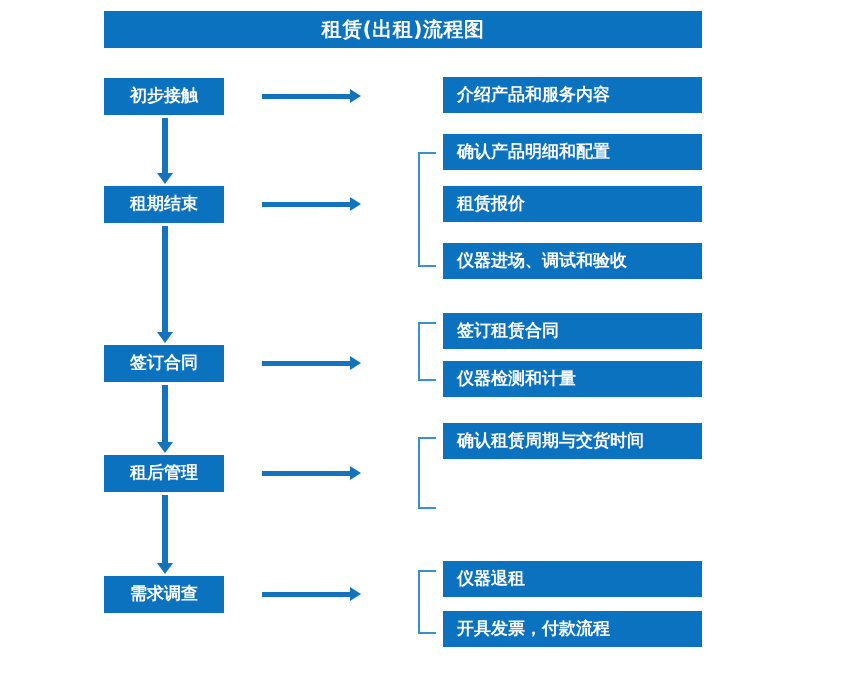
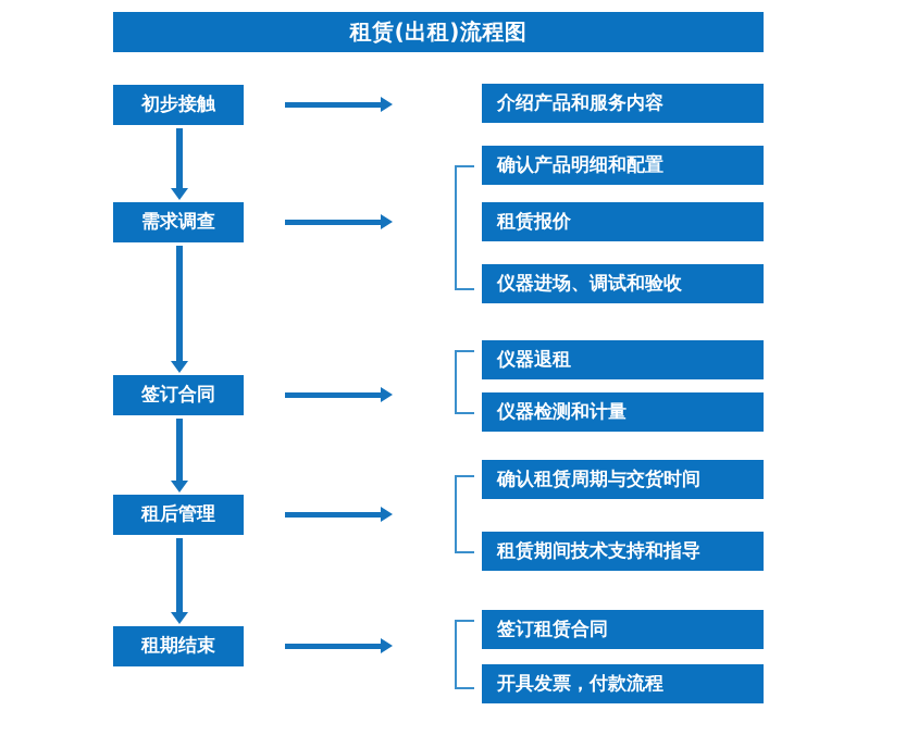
  租赁(出租)流程图
  初步接触
- 租期结束
+ 需求调查
  签订合同
  租后管理
- 需求调查
+ 租期结束
  介绍产品和服务内容
  确认产品明细和配置
  租赁报价
  仪器进场、调试和验收
- 签订租赁合同
+ 仪器退租
  仪器检测和计量
  确认租赁周期与交货时间
+ 租赁期间技术支持和指导
- 仪器退租
+ 签订租赁合同
  开具发票，付款流程
